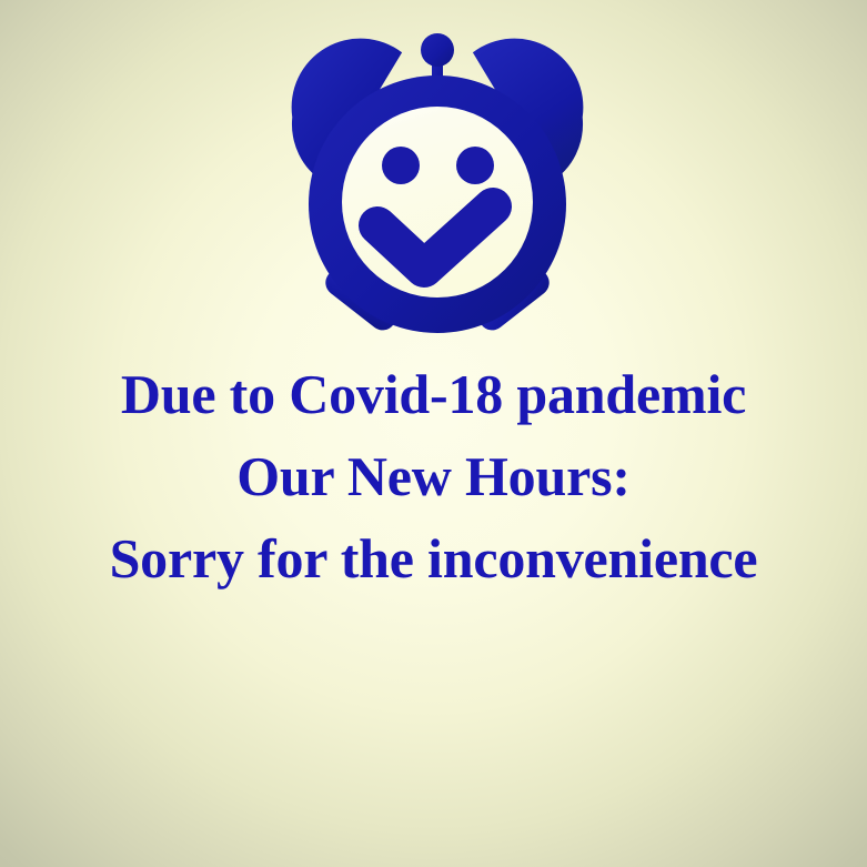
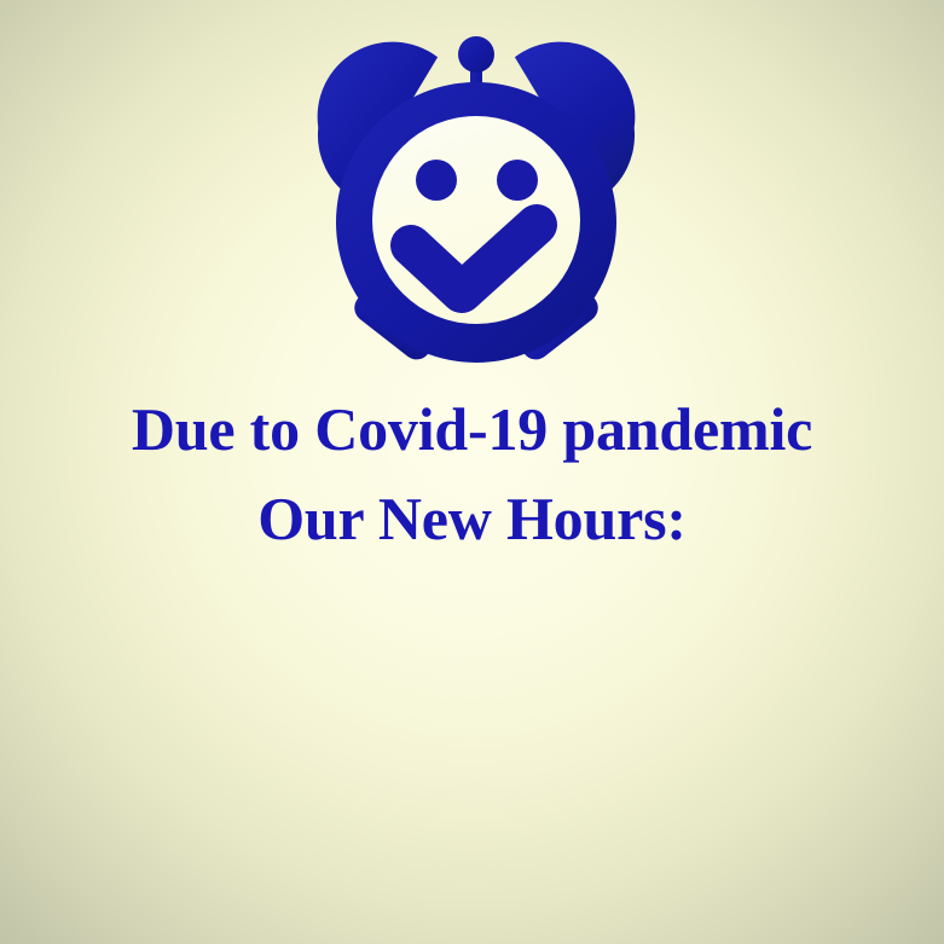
- Due to Covid-18 pandemic
+ Due to Covid-19 pandemic
  Our New Hours:
- Sorry for the inconvenience
